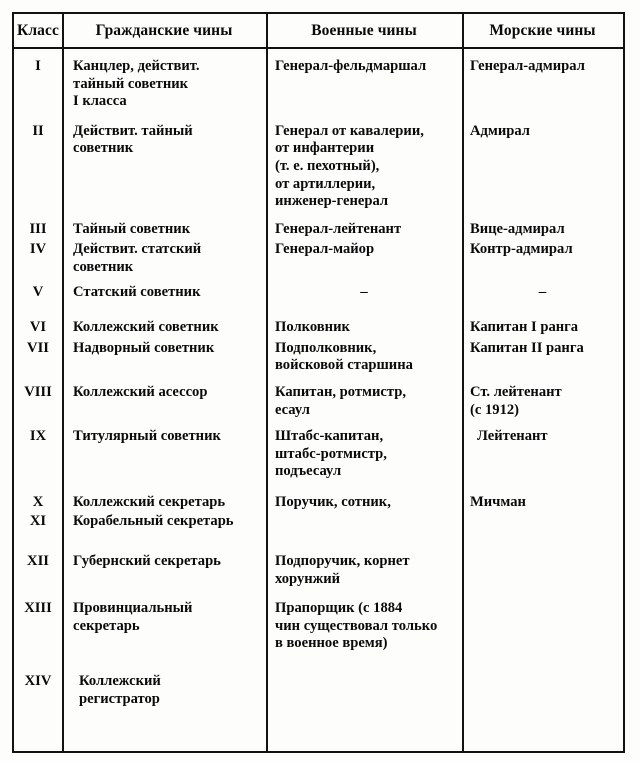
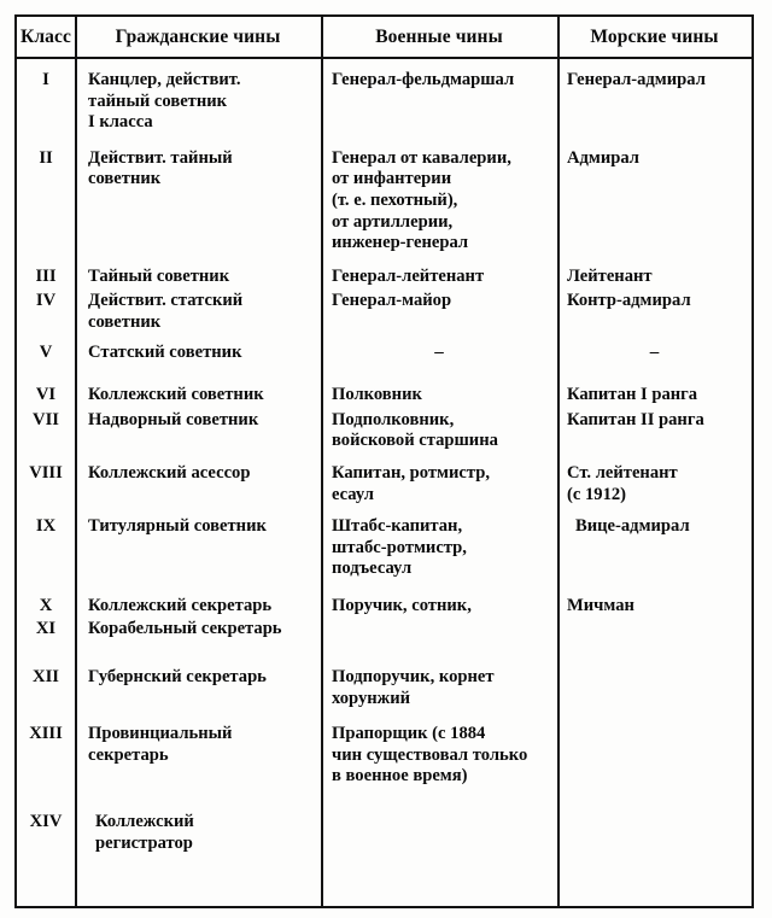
  Класс
  Гражданские чины
  Военные чины
  Морские чины
  I
  Канцлер, действит.
  тайный советник
  I класса
  Генерал-фельдмаршал
  Генерал-адмирал
  II
  Действит. тайный
  советник
  Генерал от кавалерии,
  от инфантерии
  (т. е. пехотный),
  от артиллерии,
  инженер-генерал
  Адмирал
  III
  Тайный советник
  Генерал-лейтенант
- Вице-адмирал
+ Лейтенант
  IV
  Действит. статский
  советник
  Генерал-майор
  Контр-адмирал
  V
  Статский советник
  –
  –
  VI
  Коллежский советник
  Полковник
  Капитан I ранга
  VII
  Надворный советник
  Подполковник,
  войсковой старшина
  Капитан II ранга
  VIII
  Коллежский асессор
  Капитан, ротмистр,
  есаул
  Ст. лейтенант
  (с 1912)
  IX
  Титулярный советник
  Штабс-капитан,
  штабс-ротмистр,
  подъесаул
- Лейтенант
+ Вице-адмирал
  X
  Коллежский секретарь
  Поручик, сотник,
  Мичман
  XI
  Корабельный секретарь
  XII
  Губернский секретарь
  Подпоручик, корнет
  хорунжий
  XIII
  Провинциальный
  секретарь
  Прапорщик (с 1884
  чин существовал только
  в военное время)
  XIV
  Коллежский
  регистратор
